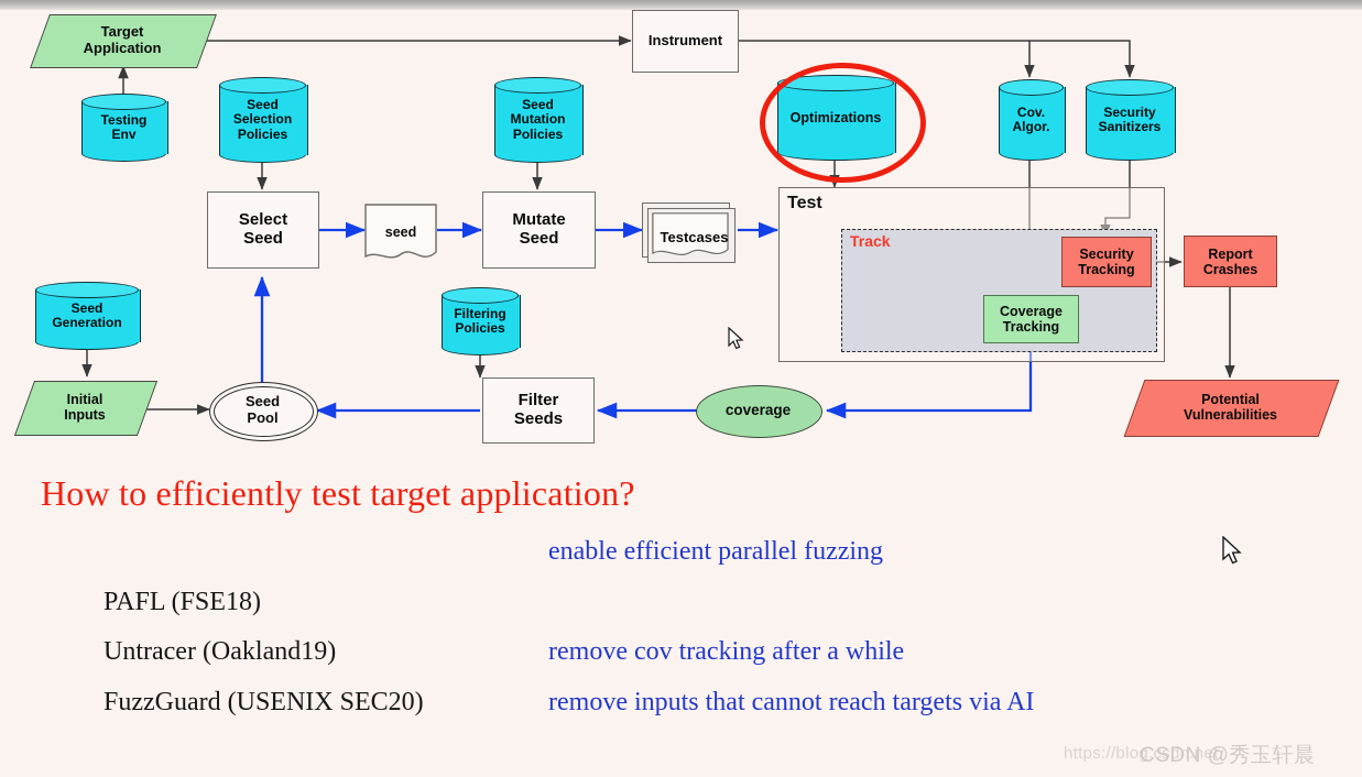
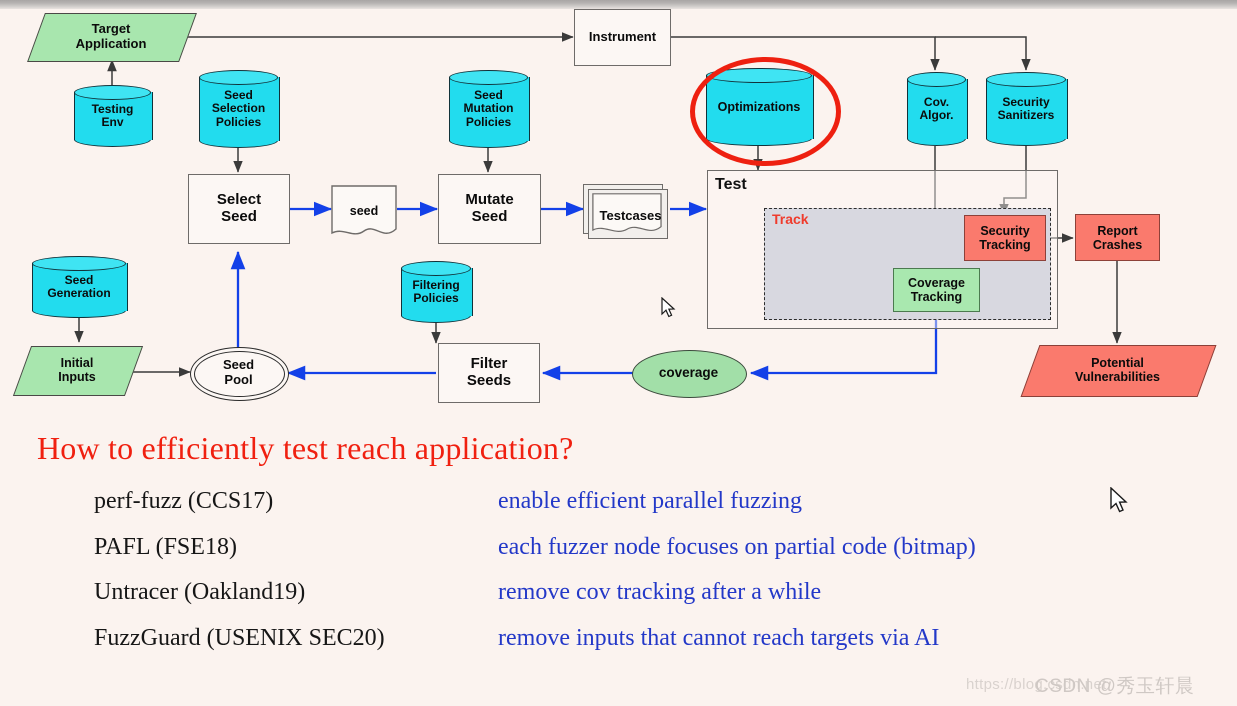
  Target
  Application
  Testing
  Env
  Seed
  Selection
  Policies
  Seed
  Mutation
  Policies
  Instrument
  Optimizations
  Cov.
  Algor.
  Security
  Sanitizers
  Select
  Seed
  seed
  Mutate
  Seed
  Testcases
  Test
  Track
  Security
  Tracking
  Coverage
  Tracking
  Report
  Crashes
  Potential
  Vulnerabilities
  Seed
  Generation
  Initial
  Inputs
  Seed
  Pool
  Filtering
  Policies
  Filter
  Seeds
  coverage
- How to efficiently test target application?
+ How to efficiently test reach application?
+ perf-fuzz (CCS17)
  enable efficient parallel fuzzing
  PAFL (FSE18)
+ each fuzzer node focuses on partial code (bitmap)
  Untracer (Oakland19)
  remove cov tracking after a while
  FuzzGuard (USENIX SEC20)
  remove inputs that cannot reach targets via AI
  https://blog.csdn.net
  CSDN @秀玉轩晨
